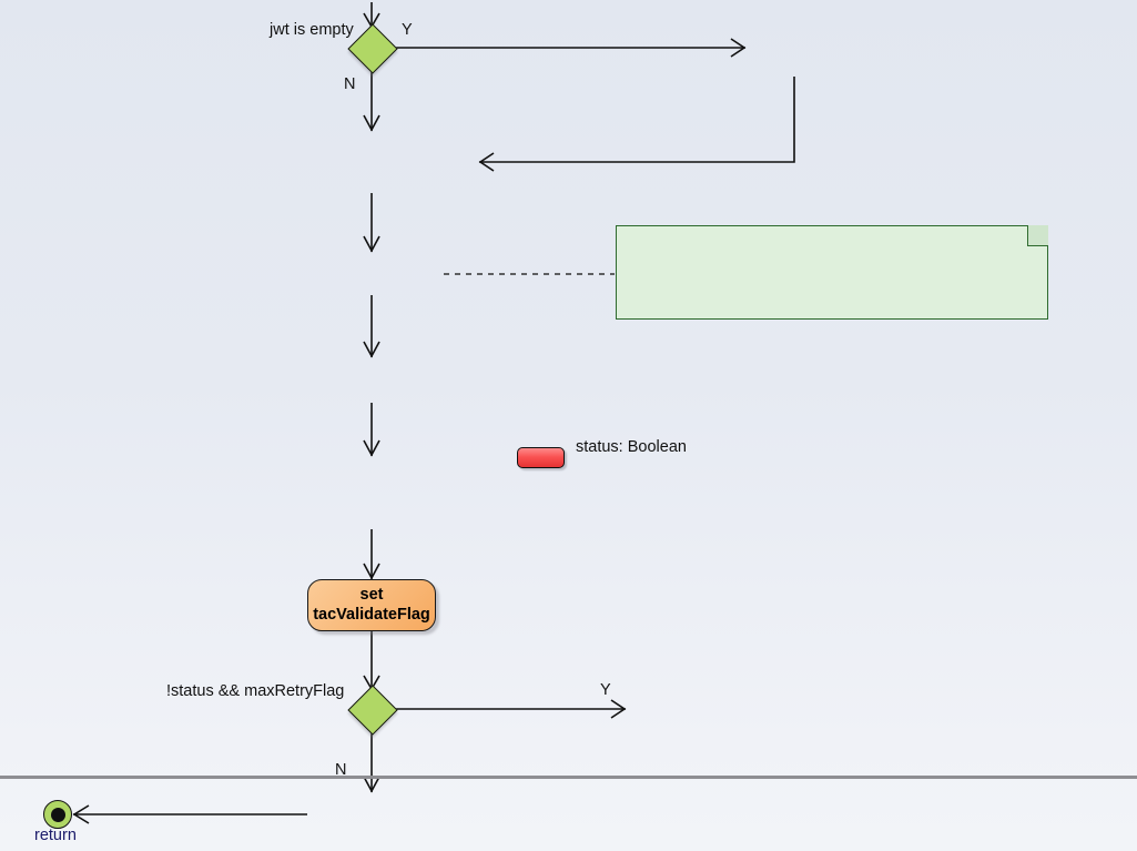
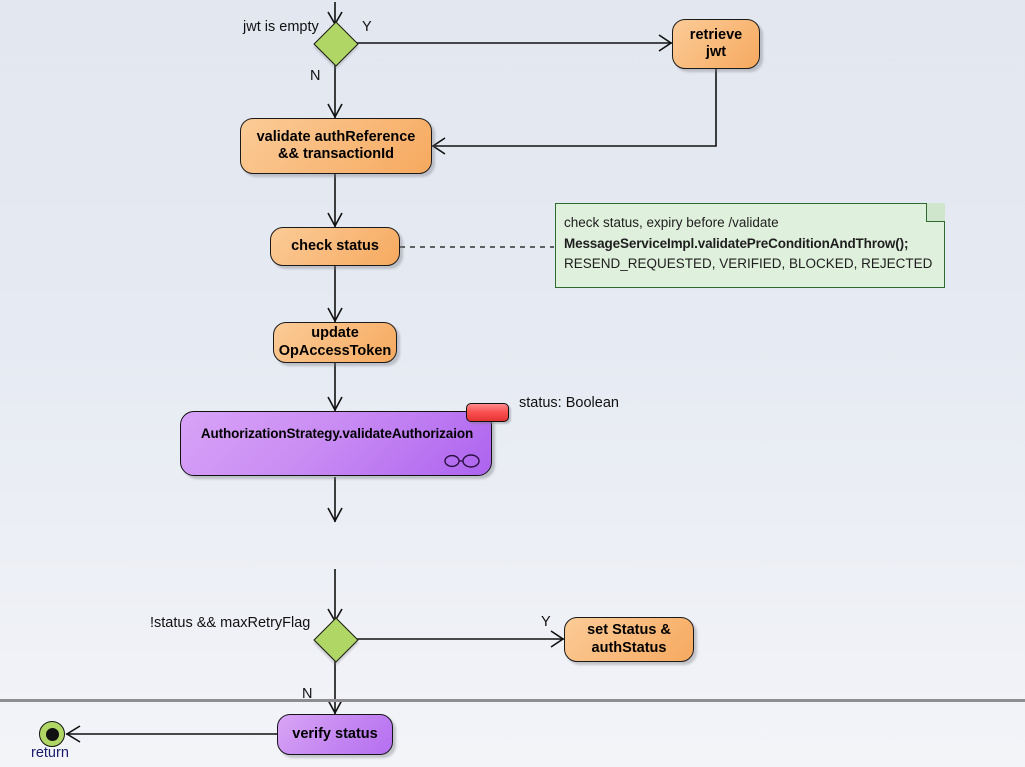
  jwt is empty
  Y
  N
+ retrieve
+ jwt
+ validate authReference
+ && transactionId
+ check status
+ check status, expiry before /validate
+ MessageServiceImpl.validatePreConditionAndThrow();
+ RESEND_REQUESTED, VERIFIED, BLOCKED, REJECTED
+ update
+ OpAccessToken
+ AuthorizationStrategy.validateAuthorizaion
  status: Boolean
- set
- tacValidateFlag
  !status && maxRetryFlag
  Y
  N
+ set Status &
+ authStatus
+ verify status
  return
